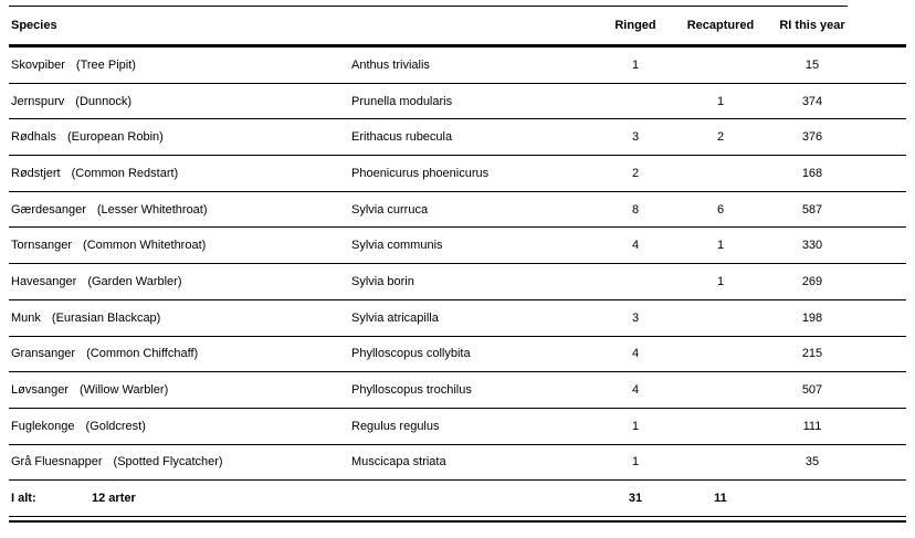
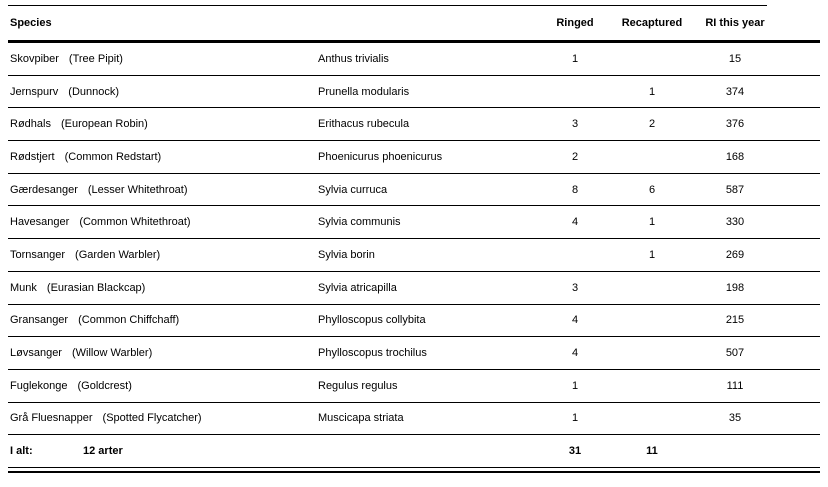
  Species
  Ringed
  Recaptured
  RI this year
  Skovpiber (Tree Pipit)
  Anthus trivialis
  1
  15
  Jernspurv (Dunnock)
  Prunella modularis
  1
  374
  Rødhals (European Robin)
  Erithacus rubecula
  3
  2
  376
  Rødstjert (Common Redstart)
  Phoenicurus phoenicurus
  2
  168
  Gærdesanger (Lesser Whitethroat)
  Sylvia curruca
  8
  6
  587
- Tornsanger (Common Whitethroat)
+ Havesanger (Common Whitethroat)
  Sylvia communis
  4
  1
  330
- Havesanger (Garden Warbler)
+ Tornsanger (Garden Warbler)
  Sylvia borin
  1
  269
  Munk (Eurasian Blackcap)
  Sylvia atricapilla
  3
  198
  Gransanger (Common Chiffchaff)
  Phylloscopus collybita
  4
  215
  Løvsanger (Willow Warbler)
  Phylloscopus trochilus
  4
  507
  Fuglekonge (Goldcrest)
  Regulus regulus
  1
  111
  Grå Fluesnapper (Spotted Flycatcher)
  Muscicapa striata
  1
  35
  I alt: 12 arter
  31
  11
